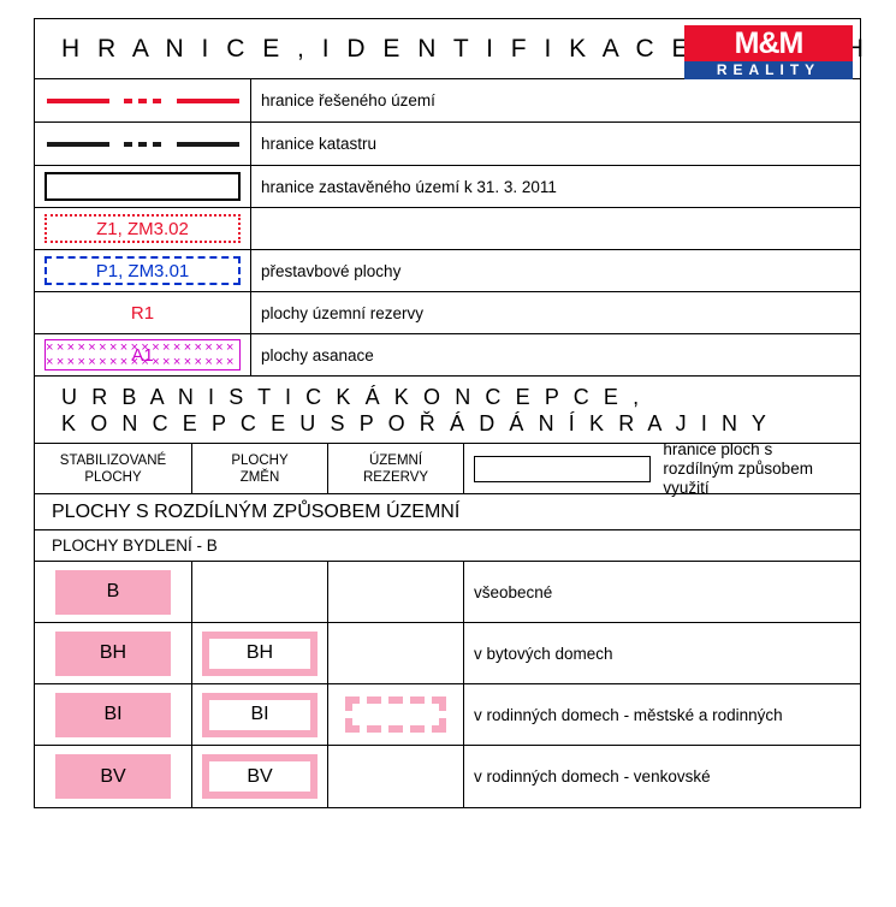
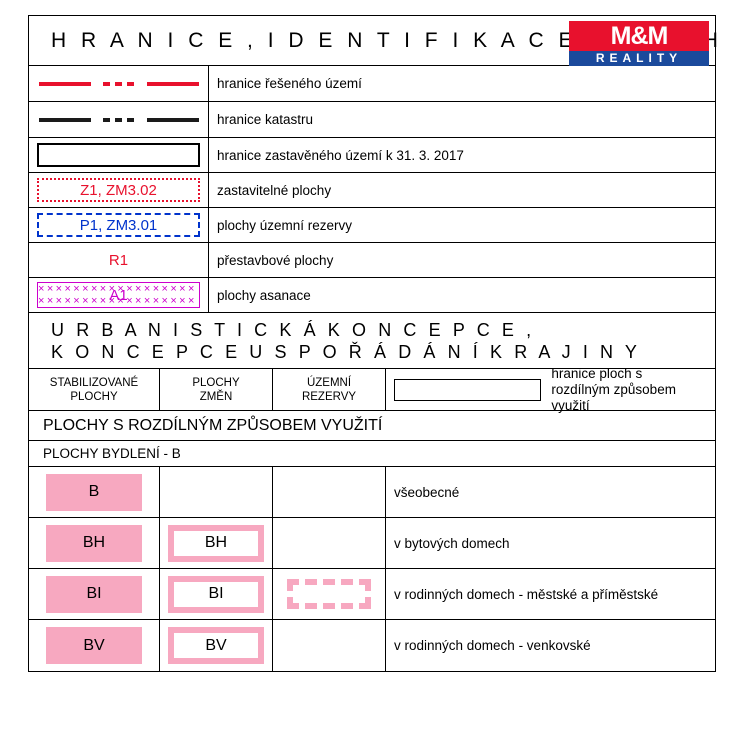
  H R A N I C E , I D E N T I F I K A C E H
  M&M
  REALITY
  hranice řešeného území
  hranice katastru
- hranice zastavěného území k 31. 3. 2011
+ hranice zastavěného území k 31. 3. 2017
  Z1, ZM3.02
+ zastavitelné plochy
  P1, ZM3.01
- přestavbové plochy
+ plochy územní rezervy
  R1
- plochy územní rezervy
+ přestavbové plochy
  ××××××××××××××××××
  ××××××××××××××××××
  A1
  plochy asanace
  U R B A N I S T I C K Á K O N C E P C E ,
  K O N C E P C E U S P O Ř Á D Á N Í K R A J I N Y
  STABILIZOVANÉ
  PLOCHY
  PLOCHY
  ZMĚN
  ÚZEMNÍ
  REZERVY
  hranice ploch s
  rozdílným způsobem využití
- PLOCHY S ROZDÍLNÝM ZPŮSOBEM ÚZEMNÍ
+ PLOCHY S ROZDÍLNÝM ZPŮSOBEM VYUŽITÍ
  PLOCHY BYDLENÍ - B
  B
  všeobecné
  BH
  BH
  v bytových domech
  BI
  BI
- v rodinných domech - městské a rodinných
+ v rodinných domech - městské a příměstské
  BV
  BV
  v rodinných domech - venkovské
